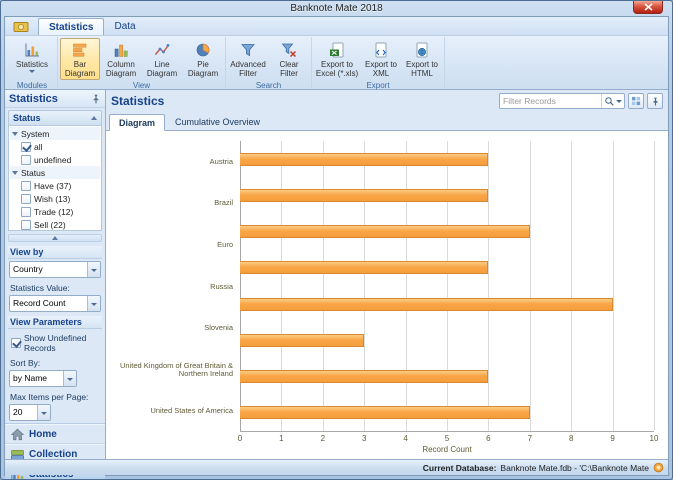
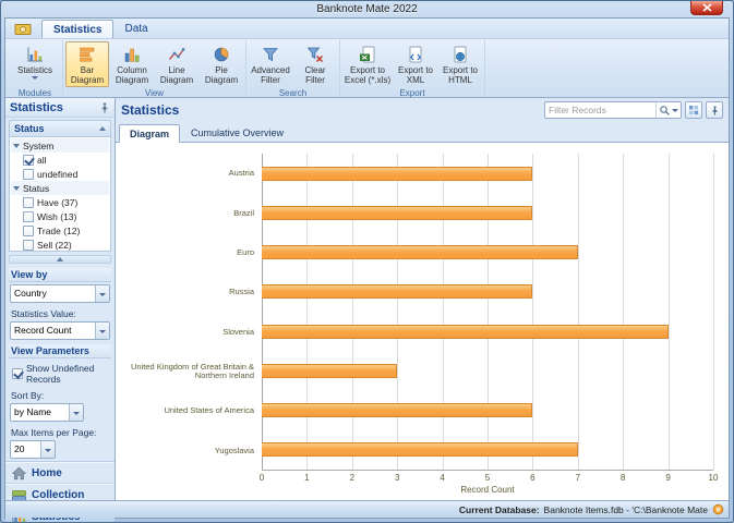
- Banknote Mate 2018
+ Banknote Mate 2022
  Statistics
  Data
  Statistics
  Modules
  Bar Diagram
  Column Diagram
  Line Diagram
  Pie Diagram
  View
  Advanced Filter
  Clear Filter
  Search
  Export to Excel (*.xls)
  Export to XML
  Export to HTML
  Export
  Statistics
  Status
  System
  all
  undefined
  Status
  Have (37)
  Wish (13)
  Trade (12)
  Sell (22)
  View by
  Country
  Statistics Value:
  Record Count
  View Parameters
  Show Undefined Records
  Sort By:
  by Name
  Max Items per Page:
  20
  Home
  Collection
  Statistics
  Filter Records
  Diagram
  Cumulative Overview
  Austria
  Brazil
  Euro
  Russia
  Slovenia
  United Kingdom of Great Britain & Northern Ireland
  United States of America
+ Yugoslavia
  0
  1
  2
  3
  4
  5
  6
  7
  8
  9
  10
  Record Count
  Current Database:
- Banknote Mate.fdb - 'C:\Banknote Mate
+ Banknote Items.fdb - 'C:\Banknote Mate
